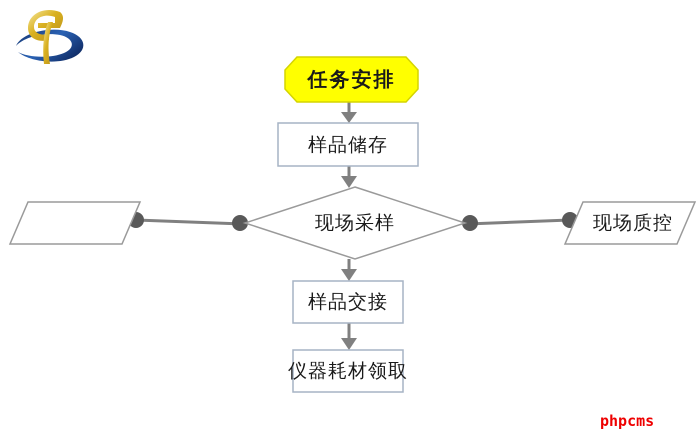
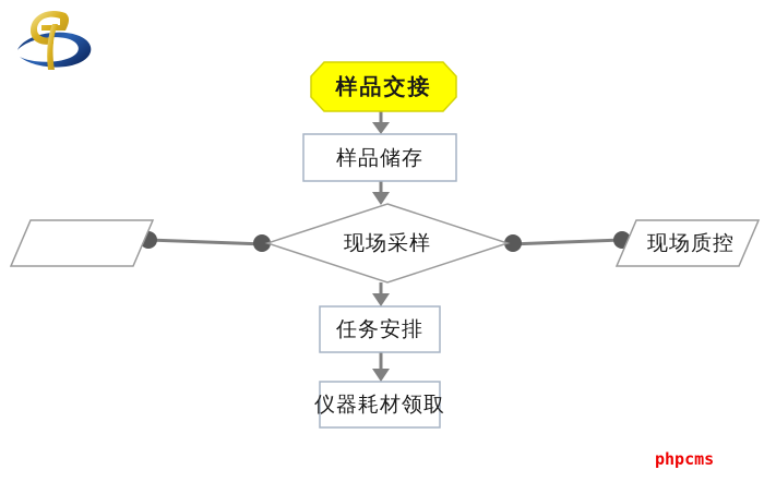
- 任务安排
+ 样品交接
  样品储存
  现场采样
  现场质控
- 样品交接
+ 任务安排
  仪器耗材领取
  phpcms
